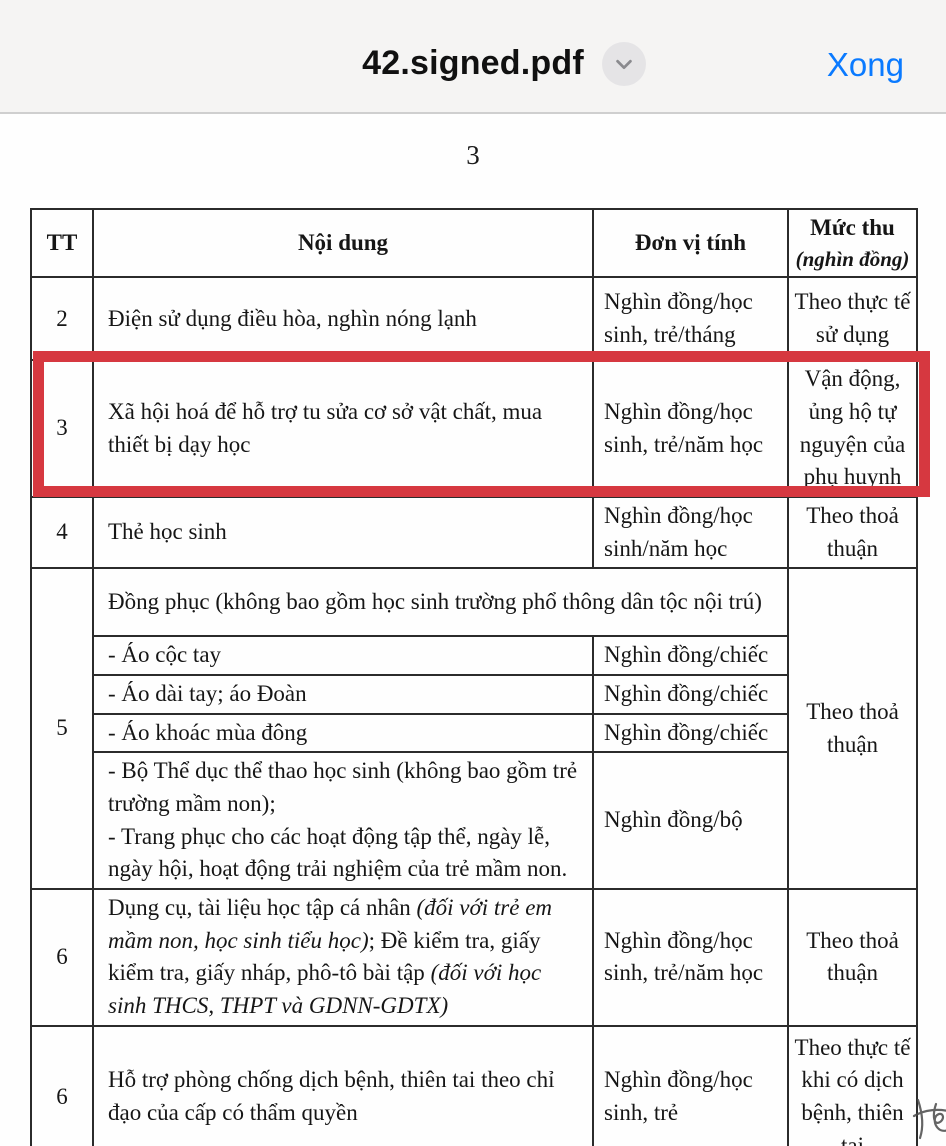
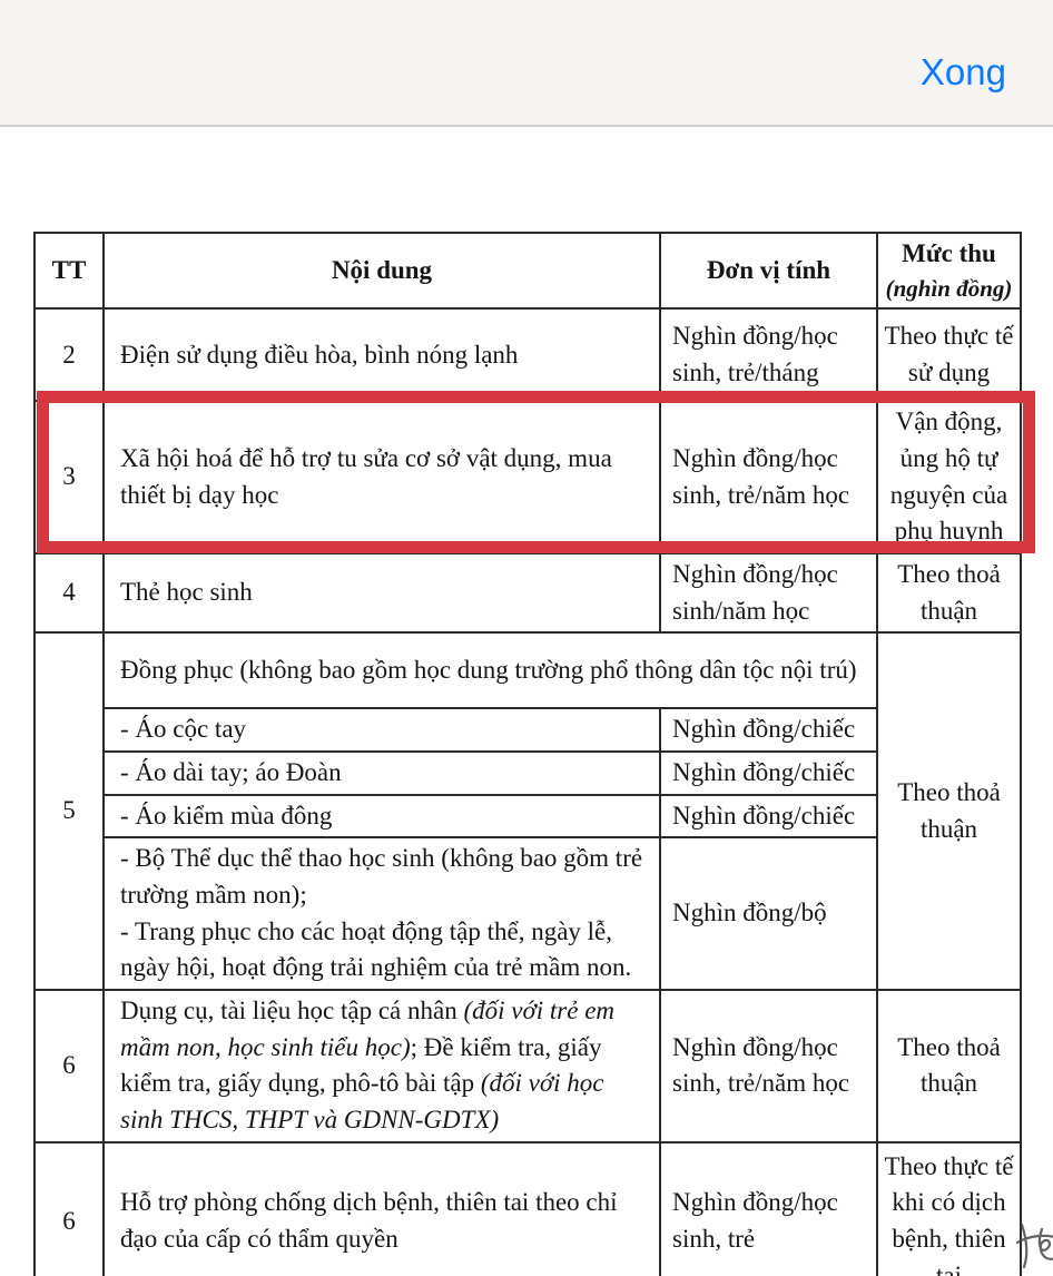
- 42.signed.pdf
  Xong
- 3
  TT	Nội dung	Đơn vị tính	Mức thu (nghìn đồng)
- 2	Điện sử dụng điều hòa, nghìn nóng lạnh	Nghìn đồng/học sinh, trẻ/tháng	Theo thực tế sử dụng
+ 2	Điện sử dụng điều hòa, bình nóng lạnh	Nghìn đồng/học sinh, trẻ/tháng	Theo thực tế sử dụng
- 3	Xã hội hoá để hỗ trợ tu sửa cơ sở vật chất, mua thiết bị dạy học	Nghìn đồng/học sinh, trẻ/năm học	Vận động, ủng hộ tự nguyện của phụ huynh
+ 3	Xã hội hoá để hỗ trợ tu sửa cơ sở vật dụng, mua thiết bị dạy học	Nghìn đồng/học sinh, trẻ/năm học	Vận động, ủng hộ tự nguyện của phụ huynh
  4	Thẻ học sinh	Nghìn đồng/học sinh/năm học	Theo thoả thuận
- 5	Đồng phục (không bao gồm học sinh trường phổ thông dân tộc nội trú)	Theo thoả thuận
+ 5	Đồng phục (không bao gồm học dung trường phổ thông dân tộc nội trú)	Theo thoả thuận
  - Áo cộc tay	Nghìn đồng/chiếc
  - Áo dài tay; áo Đoàn	Nghìn đồng/chiếc
- - Áo khoác mùa đông	Nghìn đồng/chiếc
+ - Áo kiểm mùa đông	Nghìn đồng/chiếc
  - Bộ Thể dục thể thao học sinh (không bao gồm trẻ trường mầm non);- Trang phục cho các hoạt động tập thể, ngày lễ, ngày hội, hoạt động trải nghiệm của trẻ mầm non.	Nghìn đồng/bộ
- 6	Dụng cụ, tài liệu học tập cá nhân (đối với trẻ em mầm non, học sinh tiểu học); Đề kiểm tra, giấy kiểm tra, giấy nháp, phô-tô bài tập (đối với học sinh THCS, THPT và GDNN-GDTX)	Nghìn đồng/học sinh, trẻ/năm học	Theo thoả thuận
+ 6	Dụng cụ, tài liệu học tập cá nhân (đối với trẻ em mầm non, học sinh tiểu học); Đề kiểm tra, giấy kiểm tra, giấy dụng, phô-tô bài tập (đối với học sinh THCS, THPT và GDNN-GDTX)	Nghìn đồng/học sinh, trẻ/năm học	Theo thoả thuận
  6	Hỗ trợ phòng chống dịch bệnh, thiên tai theo chỉ đạo của cấp có thẩm quyền	Nghìn đồng/học sinh, trẻ	Theo thực tế khi có dịch bệnh, thiên tai
